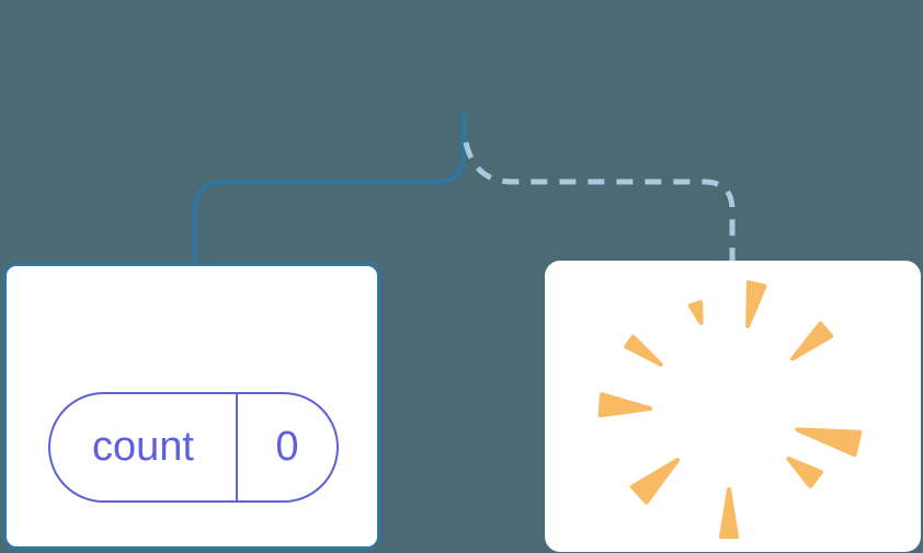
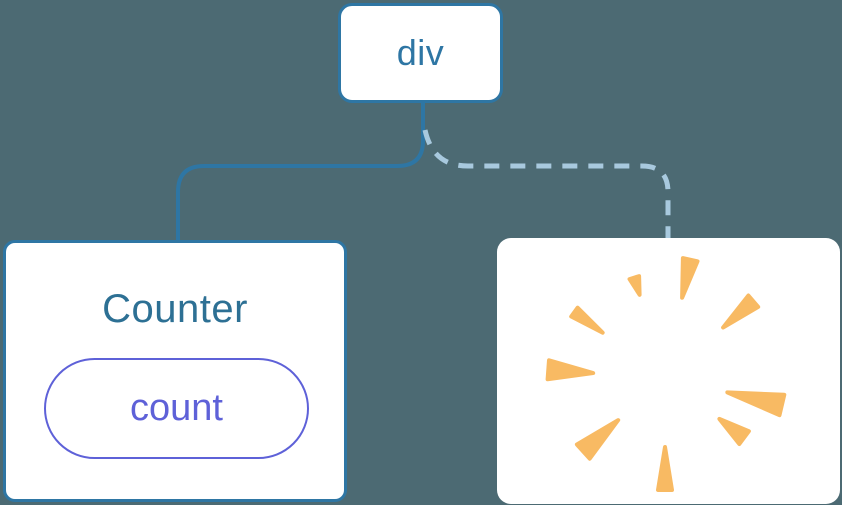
+ div
+ Counter
  count
- 0
